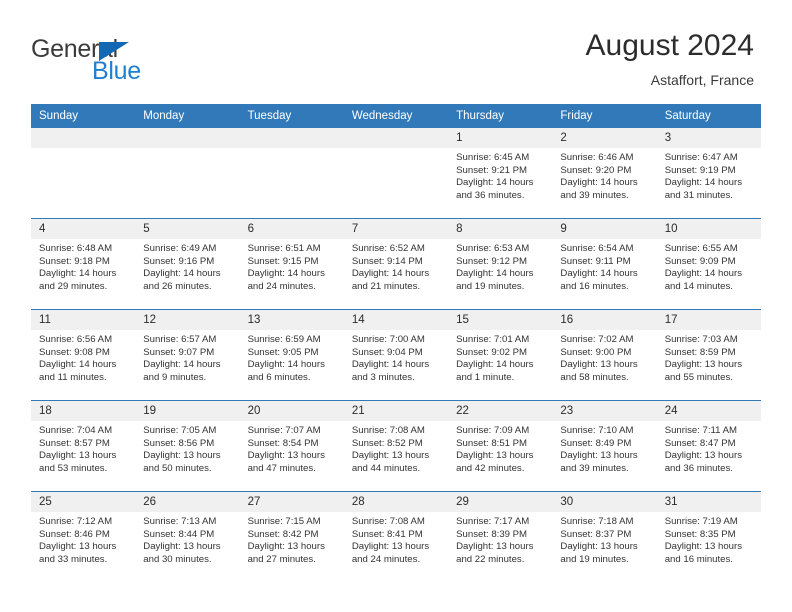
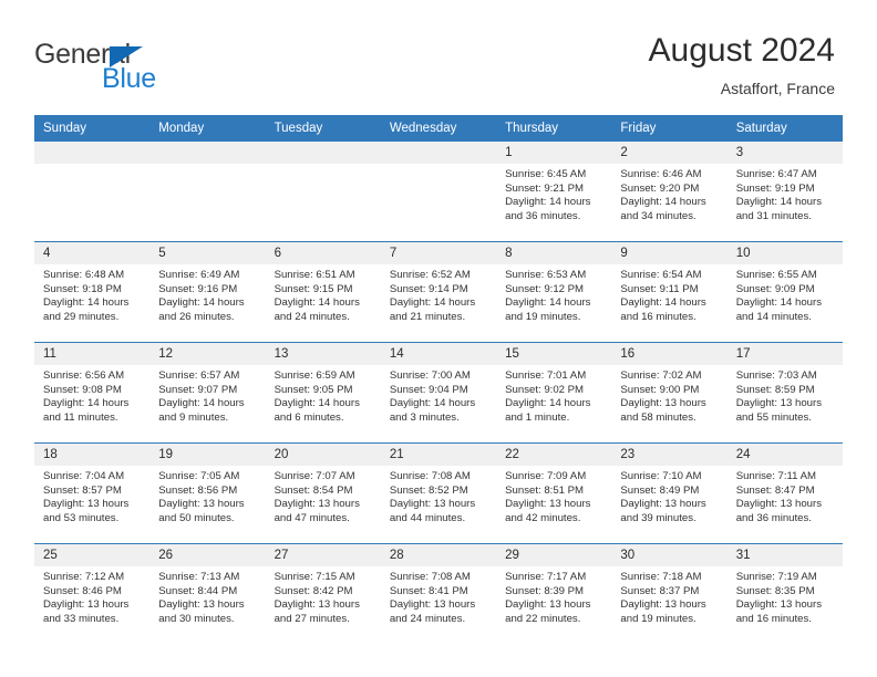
  General
  Blue
  August 2024
  Astaffort, France
  Sunday	Monday	Tuesday	Wednesday	Thursday	Friday	Saturday
- 				1Sunrise: 6:45 AMSunset: 9:21 PMDaylight: 14 hoursand 36 minutes.	2Sunrise: 6:46 AMSunset: 9:20 PMDaylight: 14 hoursand 39 minutes.	3Sunrise: 6:47 AMSunset: 9:19 PMDaylight: 14 hoursand 31 minutes.
+ 				1Sunrise: 6:45 AMSunset: 9:21 PMDaylight: 14 hoursand 36 minutes.	2Sunrise: 6:46 AMSunset: 9:20 PMDaylight: 14 hoursand 34 minutes.	3Sunrise: 6:47 AMSunset: 9:19 PMDaylight: 14 hoursand 31 minutes.
  4Sunrise: 6:48 AMSunset: 9:18 PMDaylight: 14 hoursand 29 minutes.	5Sunrise: 6:49 AMSunset: 9:16 PMDaylight: 14 hoursand 26 minutes.	6Sunrise: 6:51 AMSunset: 9:15 PMDaylight: 14 hoursand 24 minutes.	7Sunrise: 6:52 AMSunset: 9:14 PMDaylight: 14 hoursand 21 minutes.	8Sunrise: 6:53 AMSunset: 9:12 PMDaylight: 14 hoursand 19 minutes.	9Sunrise: 6:54 AMSunset: 9:11 PMDaylight: 14 hoursand 16 minutes.	10Sunrise: 6:55 AMSunset: 9:09 PMDaylight: 14 hoursand 14 minutes.
  11Sunrise: 6:56 AMSunset: 9:08 PMDaylight: 14 hoursand 11 minutes.	12Sunrise: 6:57 AMSunset: 9:07 PMDaylight: 14 hoursand 9 minutes.	13Sunrise: 6:59 AMSunset: 9:05 PMDaylight: 14 hoursand 6 minutes.	14Sunrise: 7:00 AMSunset: 9:04 PMDaylight: 14 hoursand 3 minutes.	15Sunrise: 7:01 AMSunset: 9:02 PMDaylight: 14 hoursand 1 minute.	16Sunrise: 7:02 AMSunset: 9:00 PMDaylight: 13 hoursand 58 minutes.	17Sunrise: 7:03 AMSunset: 8:59 PMDaylight: 13 hoursand 55 minutes.
  18Sunrise: 7:04 AMSunset: 8:57 PMDaylight: 13 hoursand 53 minutes.	19Sunrise: 7:05 AMSunset: 8:56 PMDaylight: 13 hoursand 50 minutes.	20Sunrise: 7:07 AMSunset: 8:54 PMDaylight: 13 hoursand 47 minutes.	21Sunrise: 7:08 AMSunset: 8:52 PMDaylight: 13 hoursand 44 minutes.	22Sunrise: 7:09 AMSunset: 8:51 PMDaylight: 13 hoursand 42 minutes.	23Sunrise: 7:10 AMSunset: 8:49 PMDaylight: 13 hoursand 39 minutes.	24Sunrise: 7:11 AMSunset: 8:47 PMDaylight: 13 hoursand 36 minutes.
  25Sunrise: 7:12 AMSunset: 8:46 PMDaylight: 13 hoursand 33 minutes.	26Sunrise: 7:13 AMSunset: 8:44 PMDaylight: 13 hoursand 30 minutes.	27Sunrise: 7:15 AMSunset: 8:42 PMDaylight: 13 hoursand 27 minutes.	28Sunrise: 7:08 AMSunset: 8:41 PMDaylight: 13 hoursand 24 minutes.	29Sunrise: 7:17 AMSunset: 8:39 PMDaylight: 13 hoursand 22 minutes.	30Sunrise: 7:18 AMSunset: 8:37 PMDaylight: 13 hoursand 19 minutes.	31Sunrise: 7:19 AMSunset: 8:35 PMDaylight: 13 hoursand 16 minutes.
